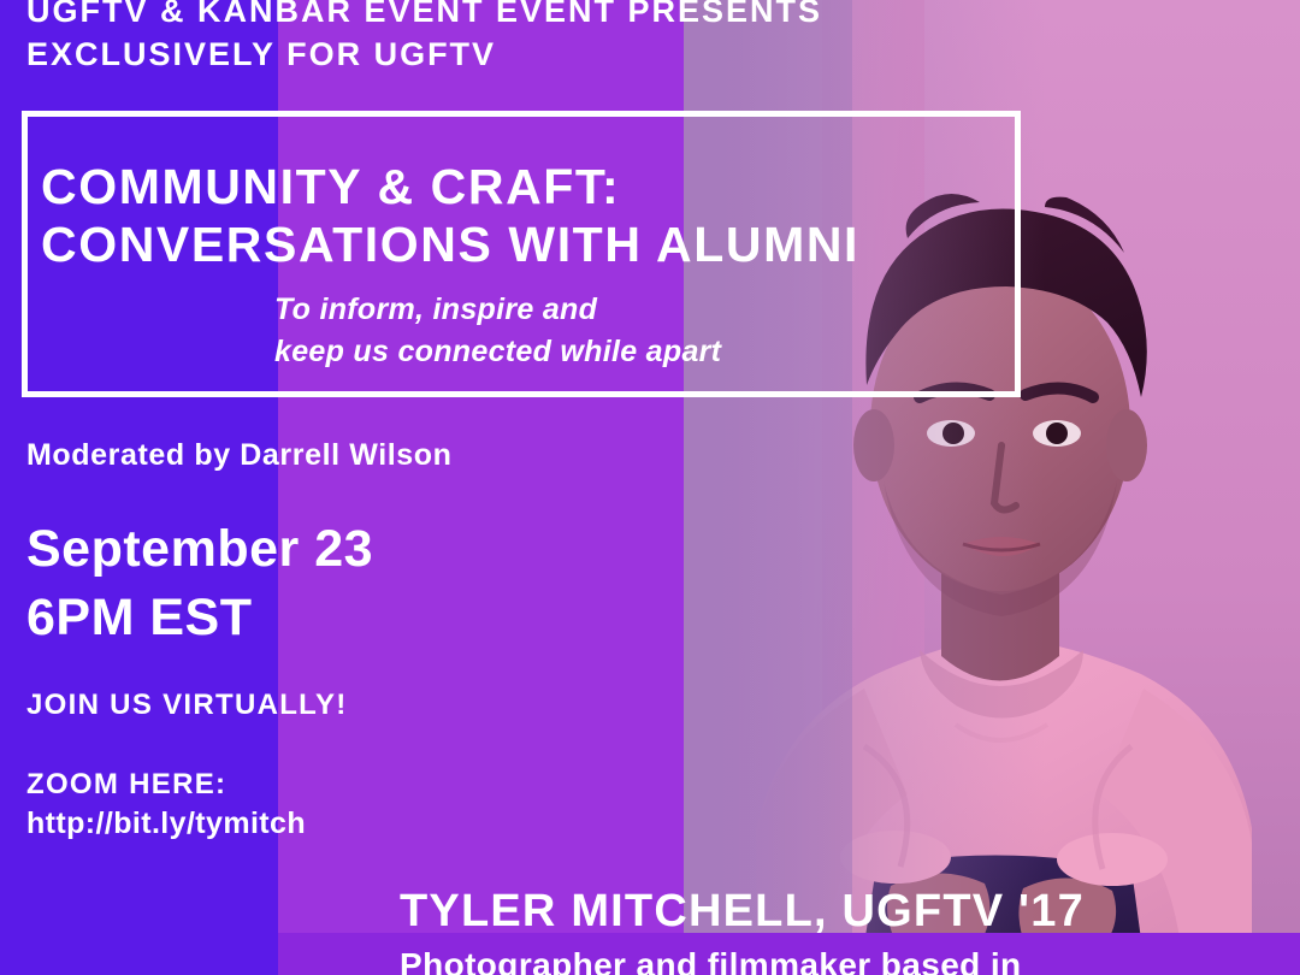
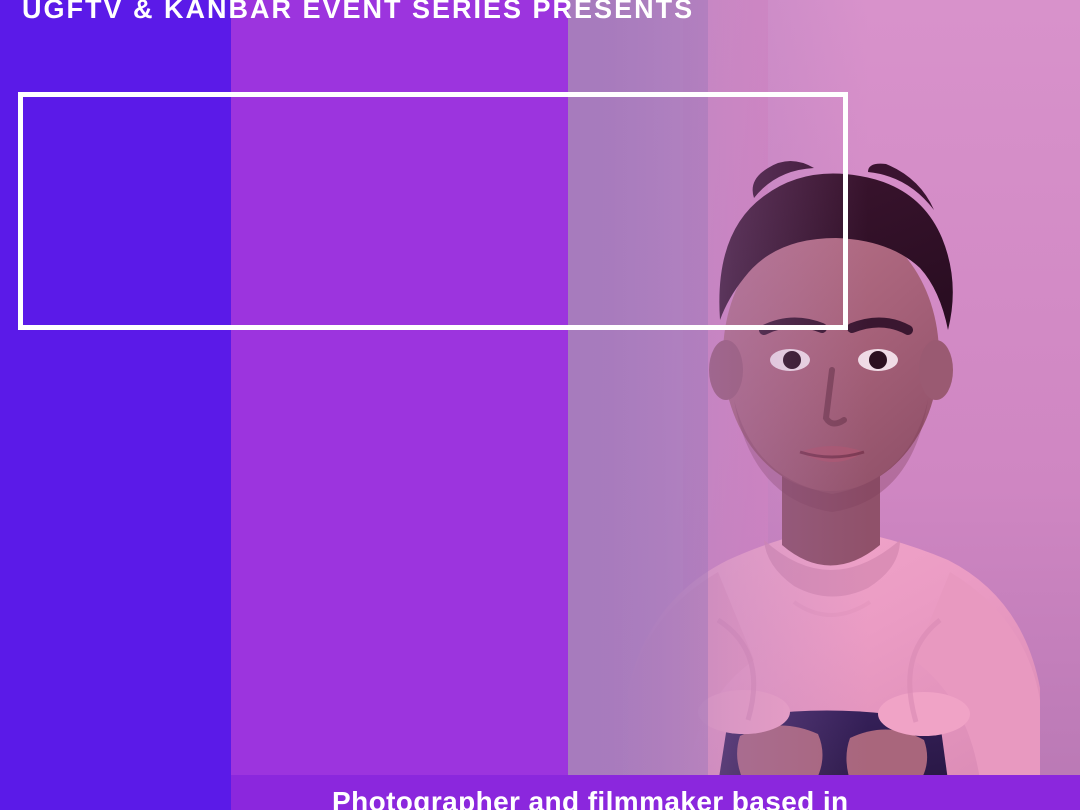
- UGFTV & KANBAR EVENT EVENT PRESENTS
+ UGFTV & KANBAR EVENT SERIES PRESENTS
- EXCLUSIVELY FOR UGFTV
- COMMUNITY & CRAFT:
- CONVERSATIONS WITH ALUMNI
- To inform, inspire and
- keep us connected while apart
- Moderated by Darrell Wilson
- September 23
- 6PM EST
- JOIN US VIRTUALLY!
- ZOOM HERE:
- http://bit.ly/tymitch
- TYLER MITCHELL, UGFTV '17
  Photographer and filmmaker based in
